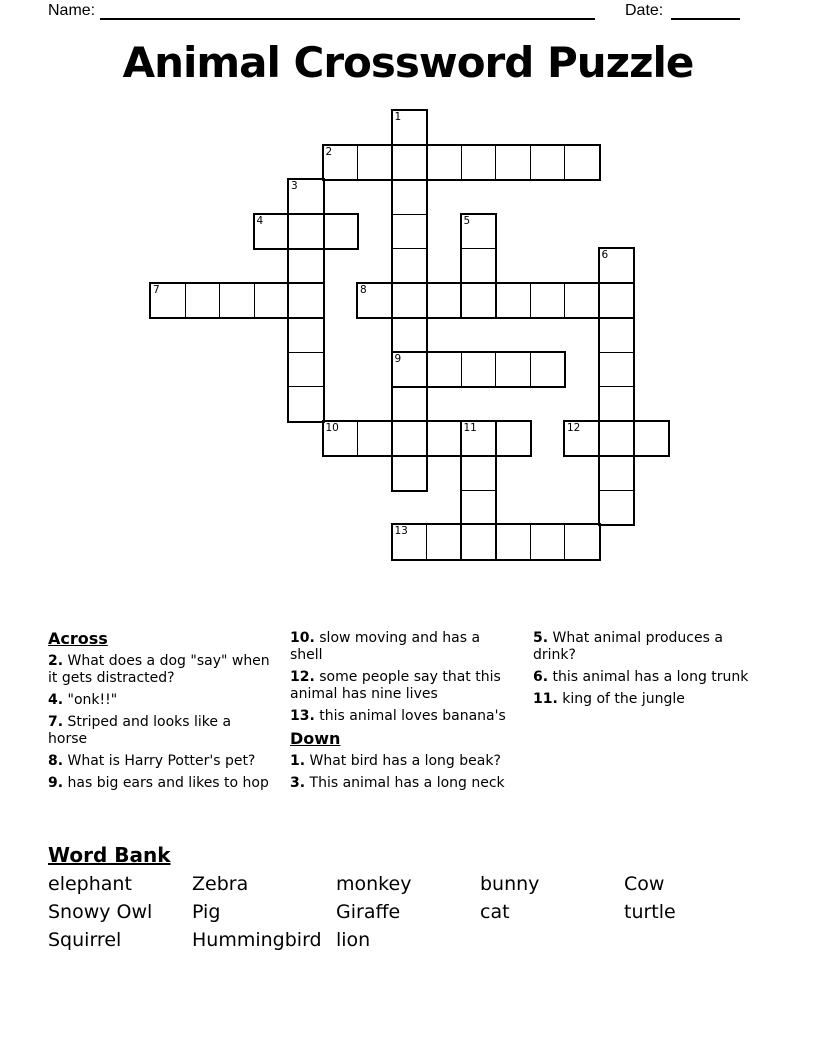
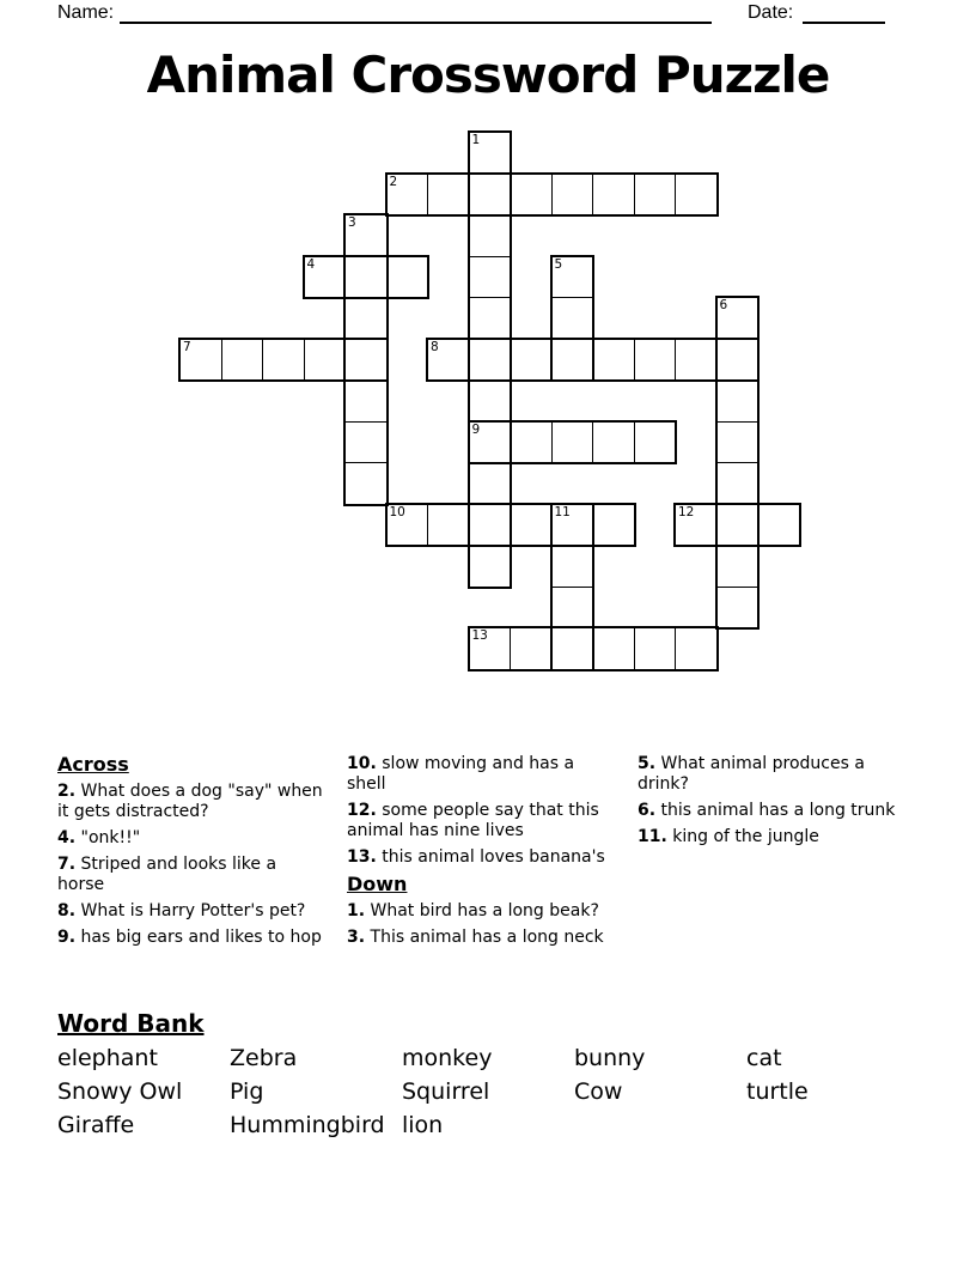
  Name:
  Date:
  Animal Crossword Puzzle
  2
  4
  7
  8
  9
  10
  11
  12
  13
  1
  3
  5
  6
  Across
  2. What does a dog "say" when it gets distracted?
  4. "onk!!"
  7. Striped and looks like a horse
  8. What is Harry Potter's pet?
  9. has big ears and likes to hop
  10. slow moving and has a shell
  12. some people say that this animal has nine lives
  13. this animal loves banana's
  Down
  1. What bird has a long beak?
  3. This animal has a long neck
  5. What animal produces a drink?
  6. this animal has a long trunk
  11. king of the jungle
  Word Bank
  elephant
  Zebra
  monkey
  bunny
- Cow
+ cat
  Snowy Owl
  Pig
- Giraffe
+ Squirrel
- cat
+ Cow
  turtle
- Squirrel
+ Giraffe
  Hummingbird
  lion
